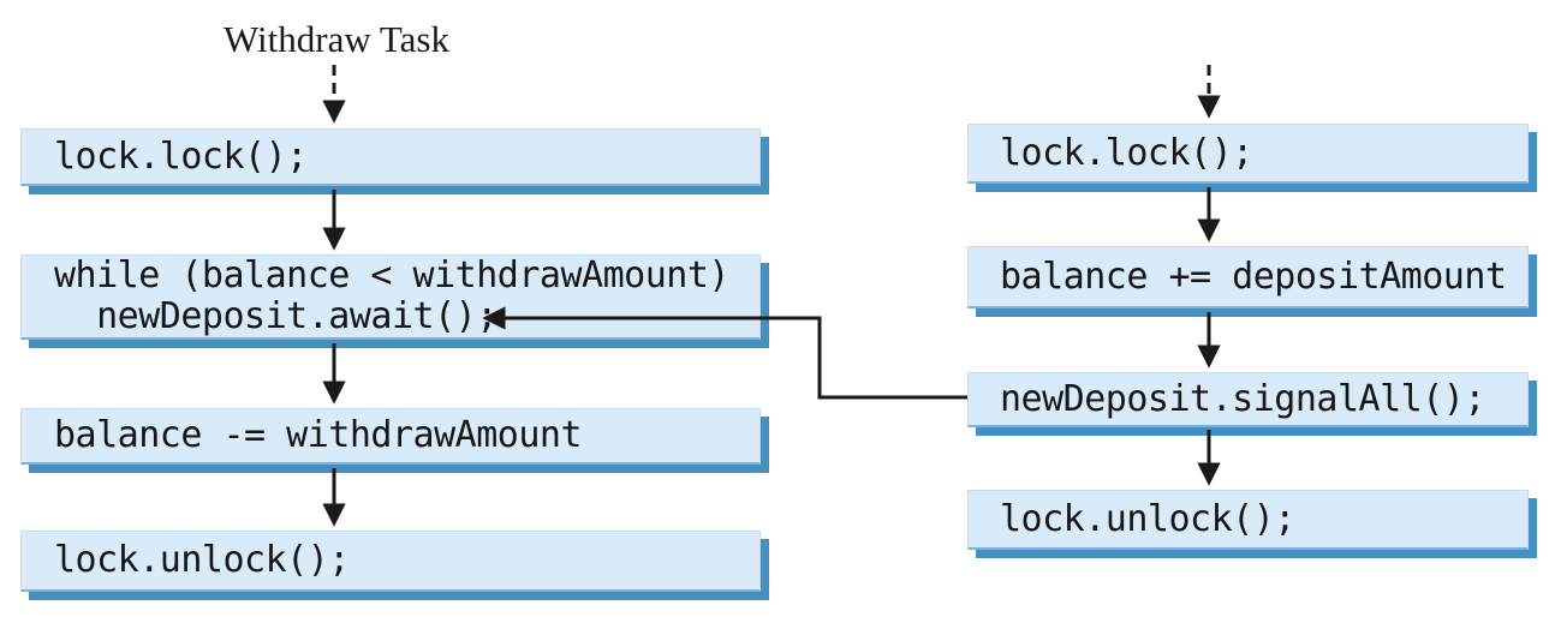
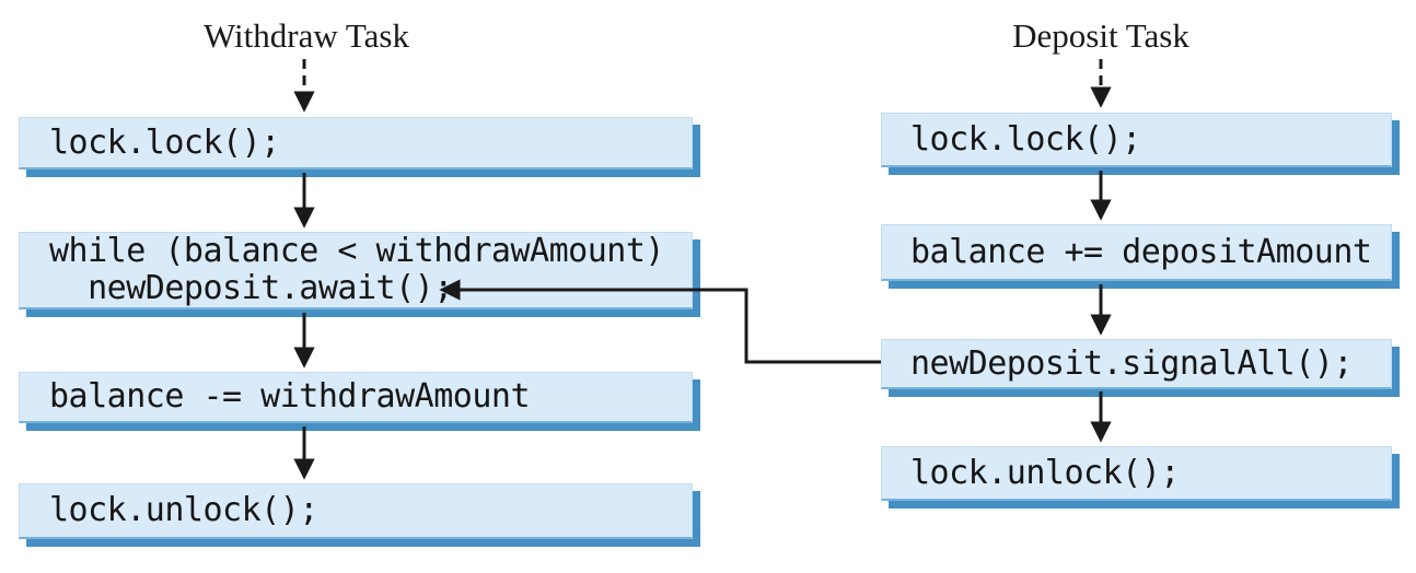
  Withdraw Task
+ Deposit Task
  lock.lock();
  while (balance < withdrawAmount)
  newDeposit.await()
  balance -= withdrawAmount
  lock.unlock();
  lock.lock();
  balance += depositAmount
  newDeposit.signalAll();
  lock.unlock();
